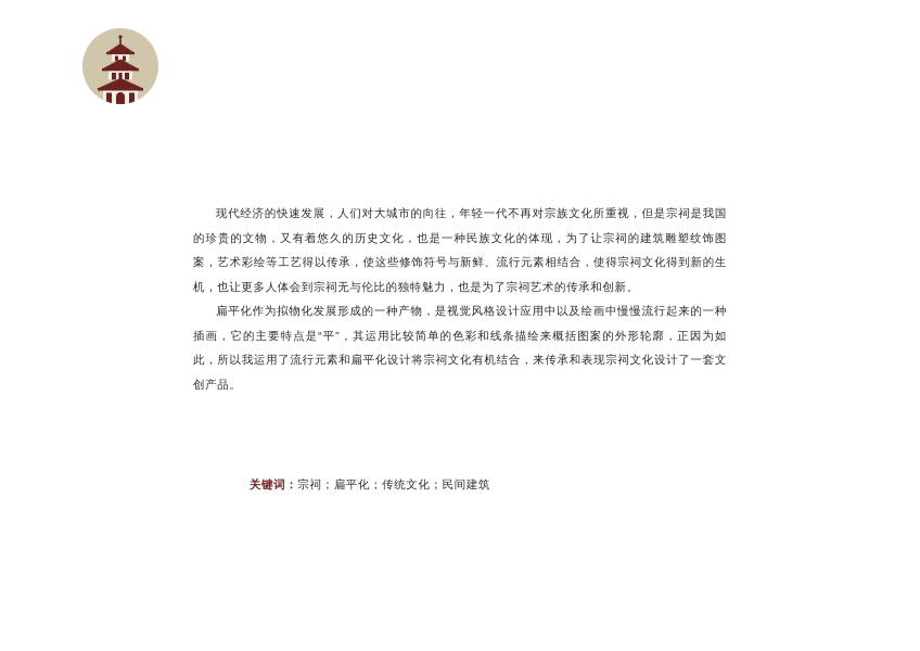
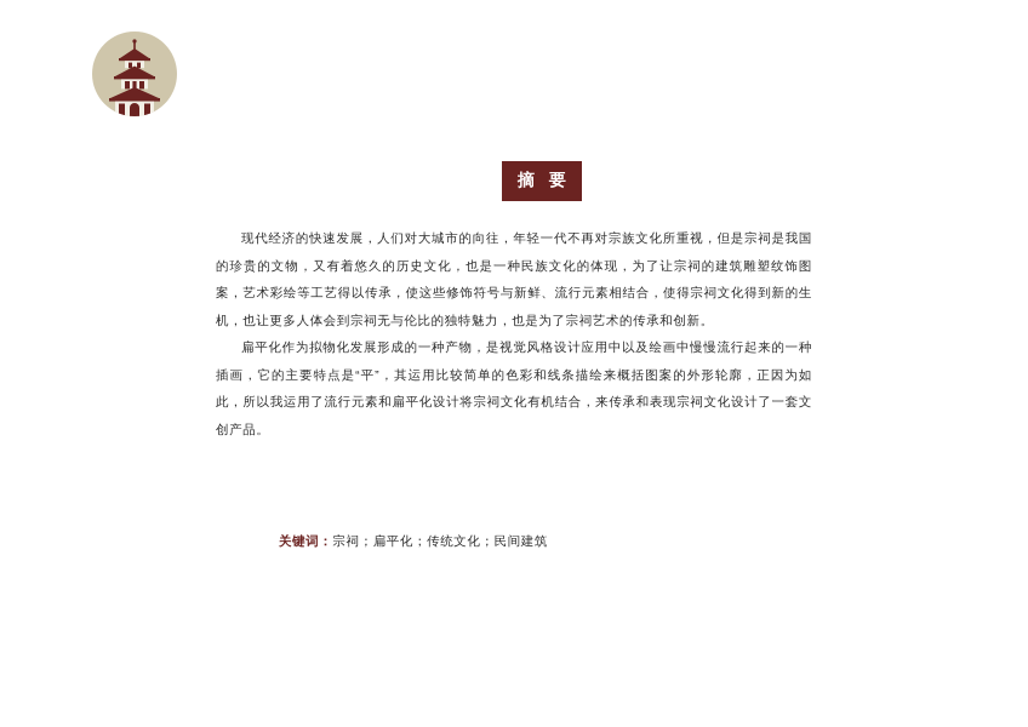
+ 摘 要
  现代经济的快速发展，人们对大城市的向往，年轻一代不再对宗族文化所重视，但是宗祠是我国的珍贵的文物，又有着悠久的历史文化，也是一种民族文化的体现，为了让宗祠的建筑雕塑纹饰图案，艺术彩绘等工艺得以传承，使这些修饰符号与新鲜、流行元素相结合，使得宗祠文化得到新的生机，也让更多人体会到宗祠无与伦比的独特魅力，也是为了宗祠艺术的传承和创新。
  扁平化作为拟物化发展形成的一种产物，是视觉风格设计应用中以及绘画中慢慢流行起来的一种插画，它的主要特点是“平”，其运用比较简单的色彩和线条描绘来概括图案的外形轮廓，正因为如此，所以我运用了流行元素和扁平化设计将宗祠文化有机结合，来传承和表现宗祠文化设计了一套文创产品。
  关键词：宗祠；扁平化；传统文化；民间建筑
